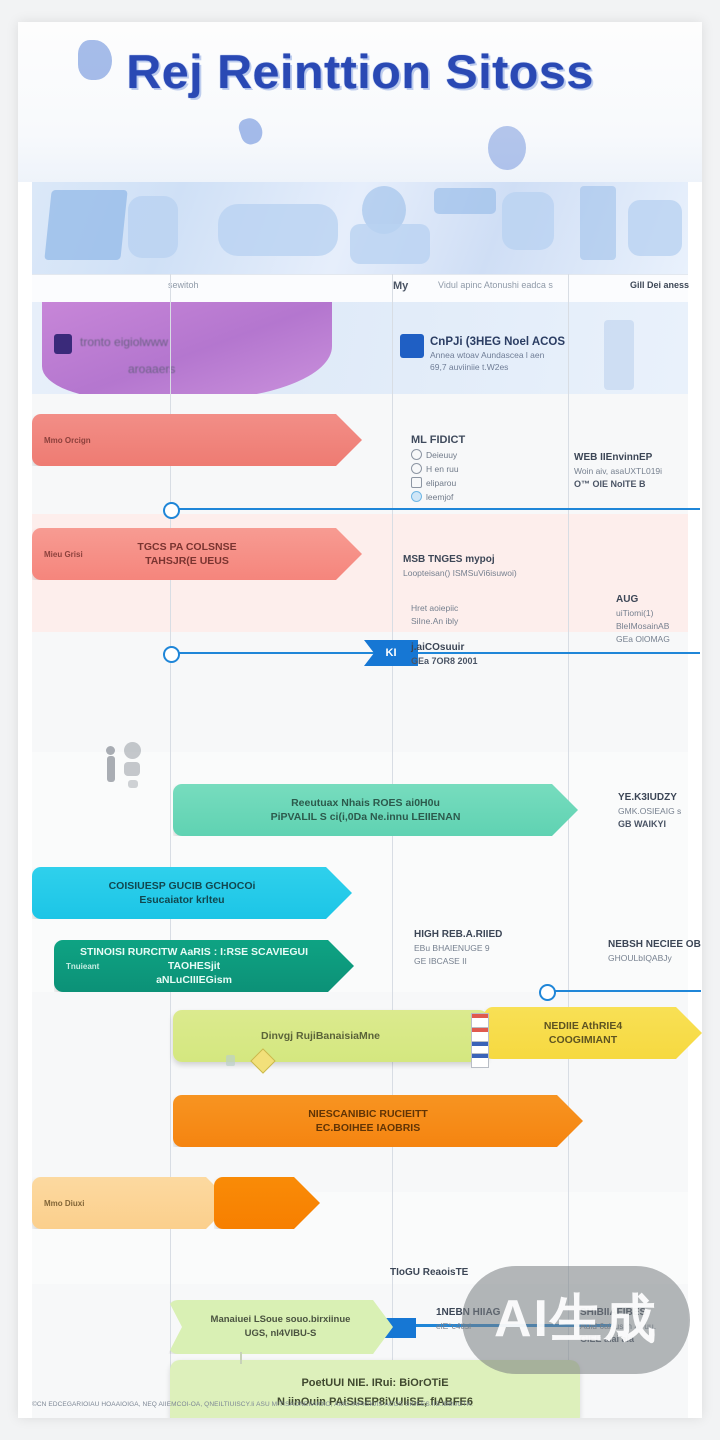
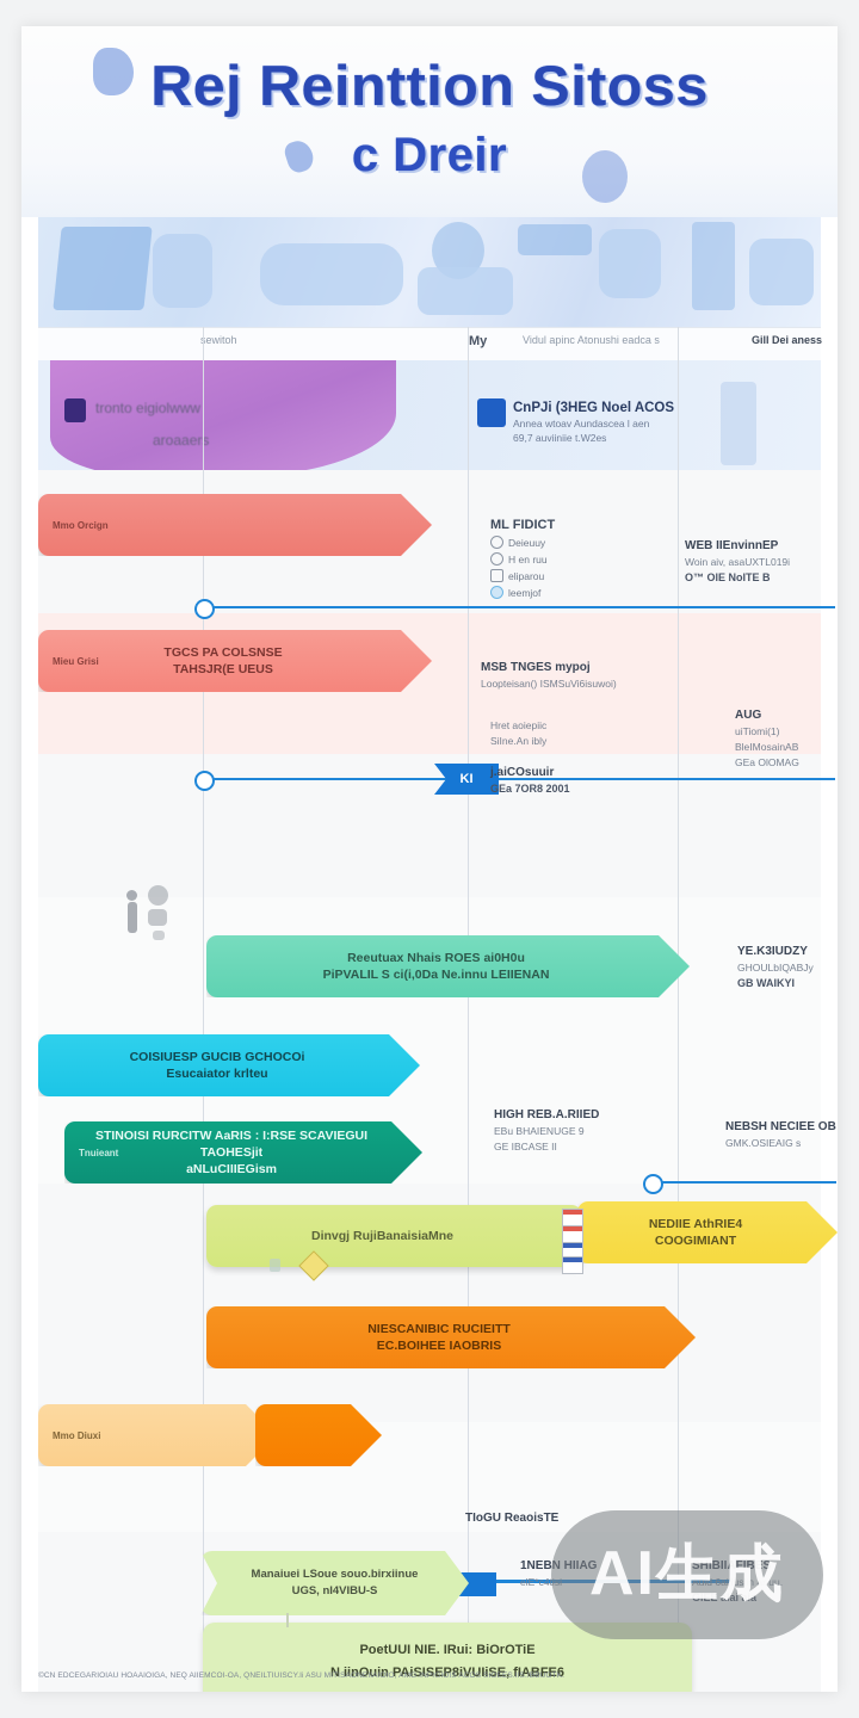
  Rej Reinttion Sitoss
+ c Dreir
  ewitoh
  My
  Vidul apinc Atonushi eadca s
  Gill Dei aness
  tronto eigiolwww
  aroaaers
  CnPJi (3HEG Noel ACOS
  Annea wtoav Aundascea l aen
  69,7 auviiniie t.W2es
  Mmo Orcign
  Mieu Grisi
  TGCS PA COLSNSE
  TAHSJR(E UEUS
  Reeutuax Nhais ROES ai0H0u
  PiPVALIL S ci(i,0Da Ne.innu LEIIENAN
  COISIUESP GUCIB GCHOCOi
  Esucaiator krlteu
  Tnuieant
  STINOISI RURCITW AaRIS : I:RSE SCAVIEGUI TAOHESjit
  aNLuCIIIEGism
  Dinvgj RujiBanaisiaMne
  NEDIIE AthRIE4
  COOGIMIANT
  NIESCANIBIC RUCIEITT
  EC.BOIHEE IAOBRIS
  Mmo Diuxi
  KI
  ML FIDICT
  Deieuuy
  H en ruu
  eliparou
  leemjof
  WEB IIEnvinnEP
  Woin aiv, asaUXTL019i
  O™ OlE NoITE B
  MSB TNGES mypoj
  Loopteisan() ISMSuVi6isuwoi)
  Hret aoiepiic
  SiIne.An ibly
  j.aiCOsuuir
  GEa 7OR8 2001
  AUG
  uiTiomi(1)
  BleIMosainAB
  GEa OlOMAG
  YE.K3IUDZY
- GMK.OSIEAIG s
+ GHOULbIQABJy
  GB WAIKYI
  HIGH REB.A.RIIED
  EBu BHAIENUGE 9
  GE IBCASE II
  NEBSH NECIEE OB
- GHOULbIQABJy
+ GMK.OSIEAIG s
  TIoGU ReaoisTE
  1NEBN HIIAG
  elE*c4tisi
  SHIBIIAFIBES
  Auid 6aiiiusiin ar uu.
  GIEE alai aia
  Manaiuei LSoue souo.birxiinue
  UGS, nI4VIBU-S
  PoetUUI NIE. IRui: BiOrOTiE
  N iinOuin PAiSISEP8iVUIiSE, fIABFE6
  AI生成
